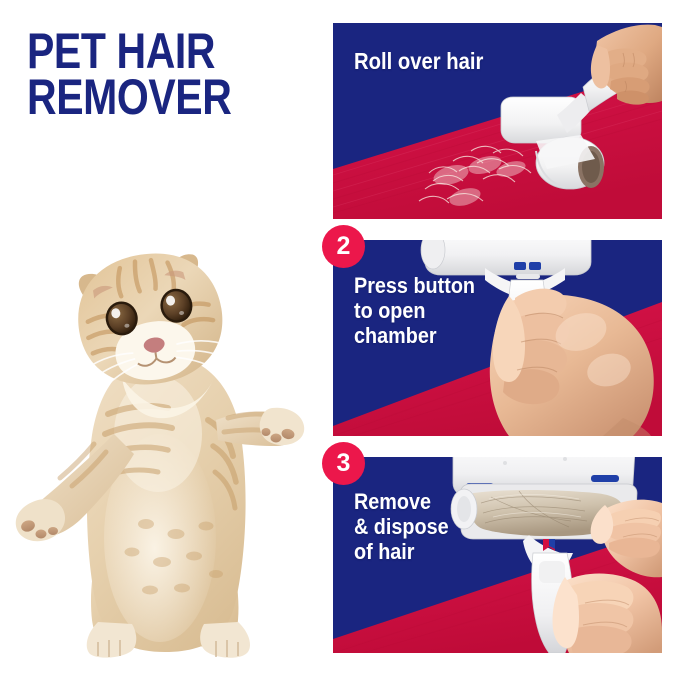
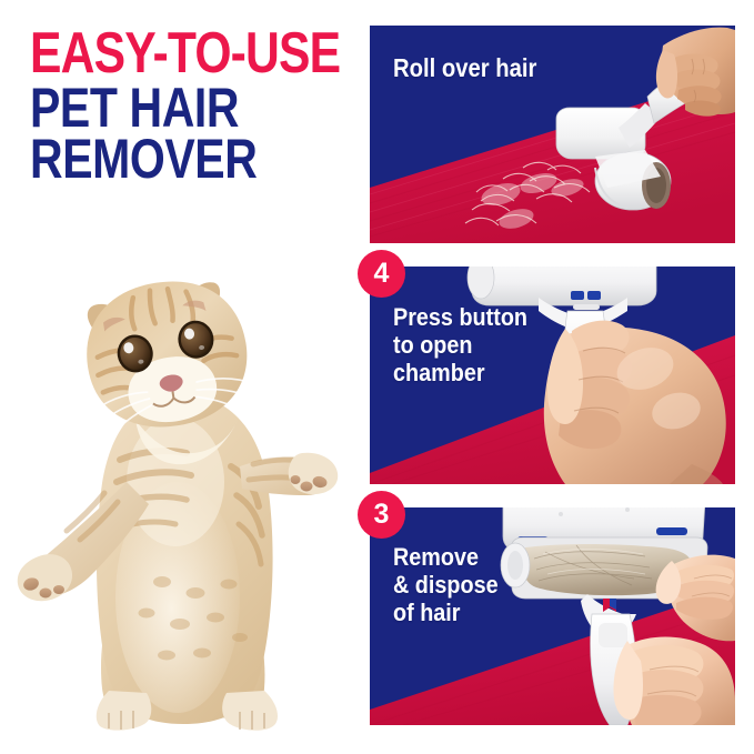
+ EASY-TO-USE
  PET HAIR
  REMOVER
  Roll over hair
  Press button
  to open
  chamber
- 2
+ 4
  Remove
  & dispose
  of hair
  3
